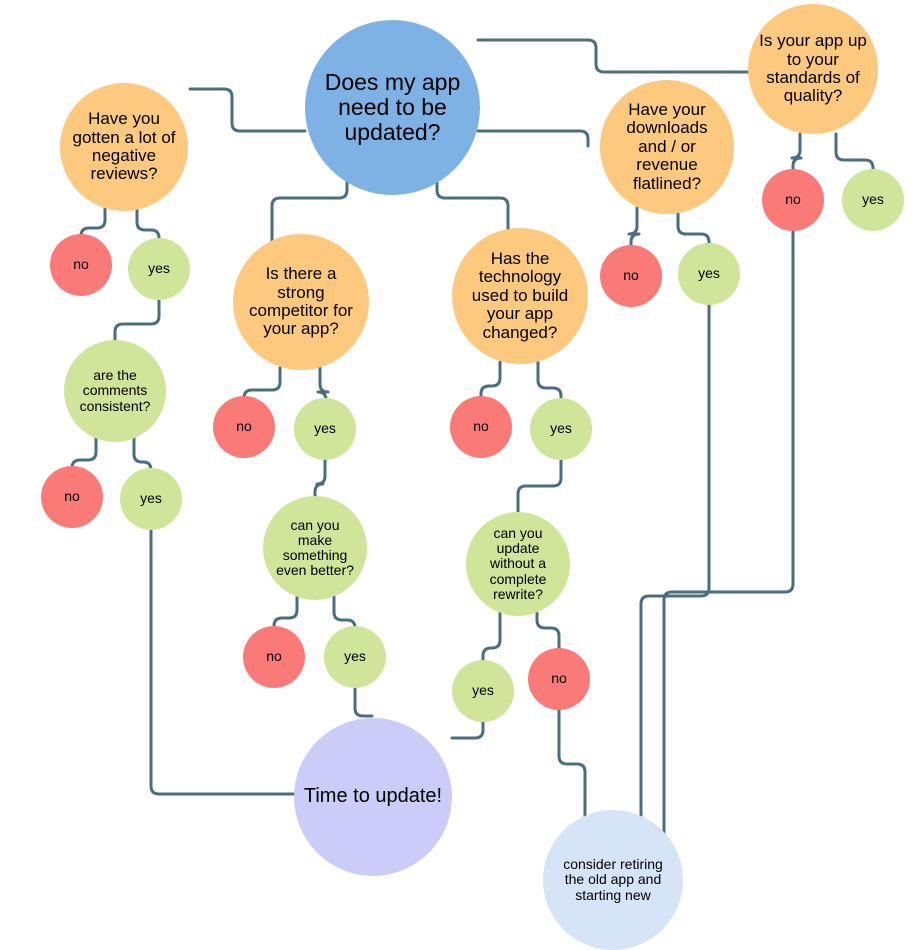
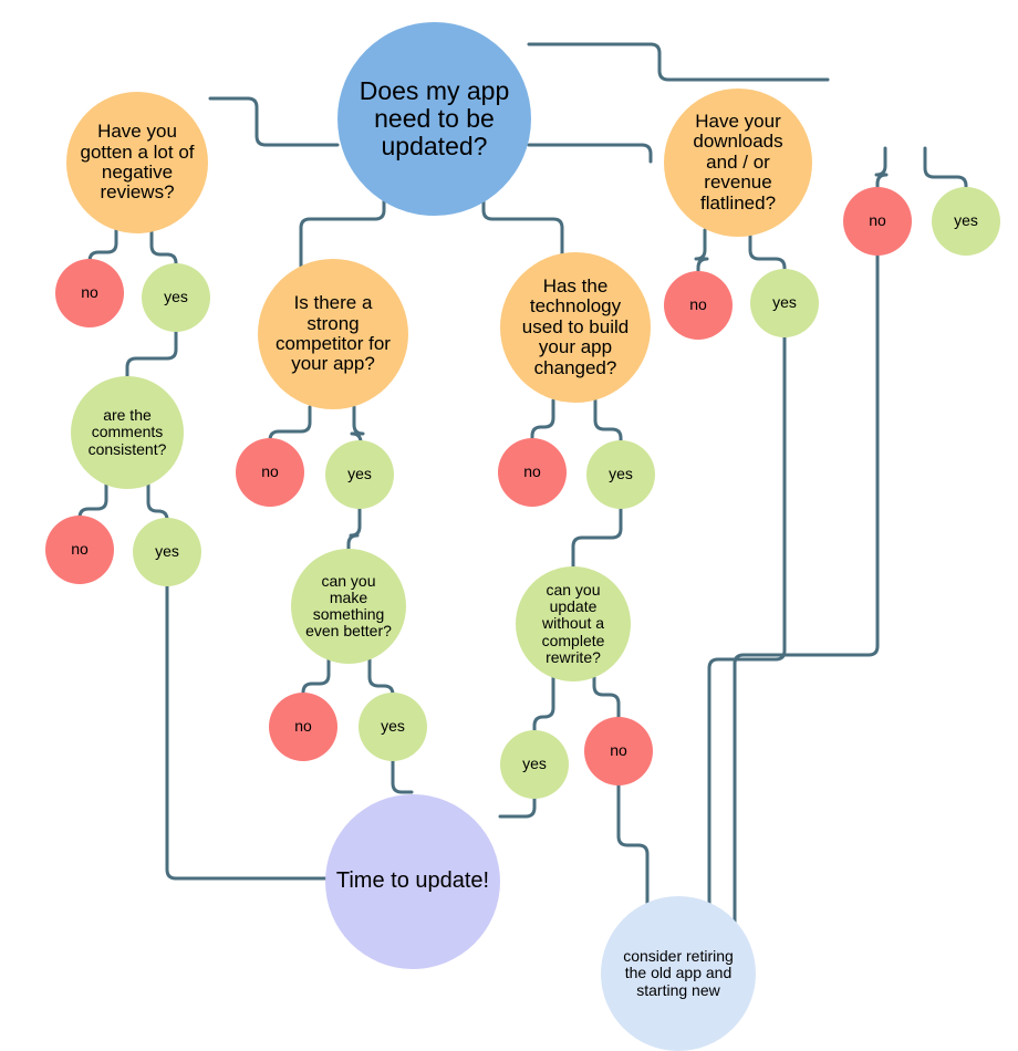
  Does my app
  need to be
  updated?
  Have you
  gotten a lot of
  negative
  reviews?
  Is there a
  strong
  competitor for
  your app?
  Has the
  technology
  used to build
  your app
  changed?
  Have your
  downloads
  and / or
  revenue
  flatlined?
- Is your app up
- to your
- standards of
- quality?
  no
  yes
  are the
  comments
  consistent?
  no
  yes
  no
  yes
  can you
  make
  something
  even better?
  no
  yes
  no
  yes
  can you
  update
  without a
  complete
  rewrite?
  yes
  no
  no
  yes
  no
  yes
  Time to update!
  consider retiring
  the old app and
  starting new
